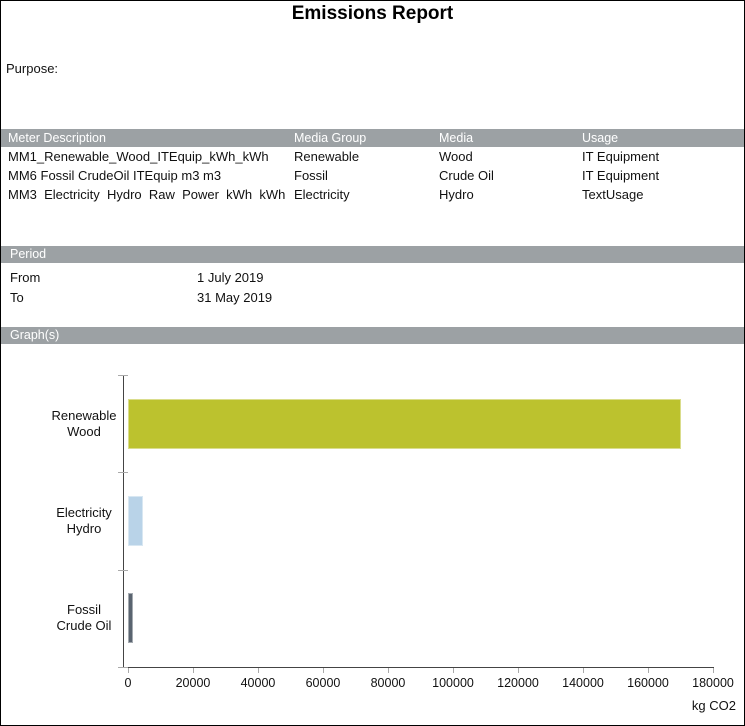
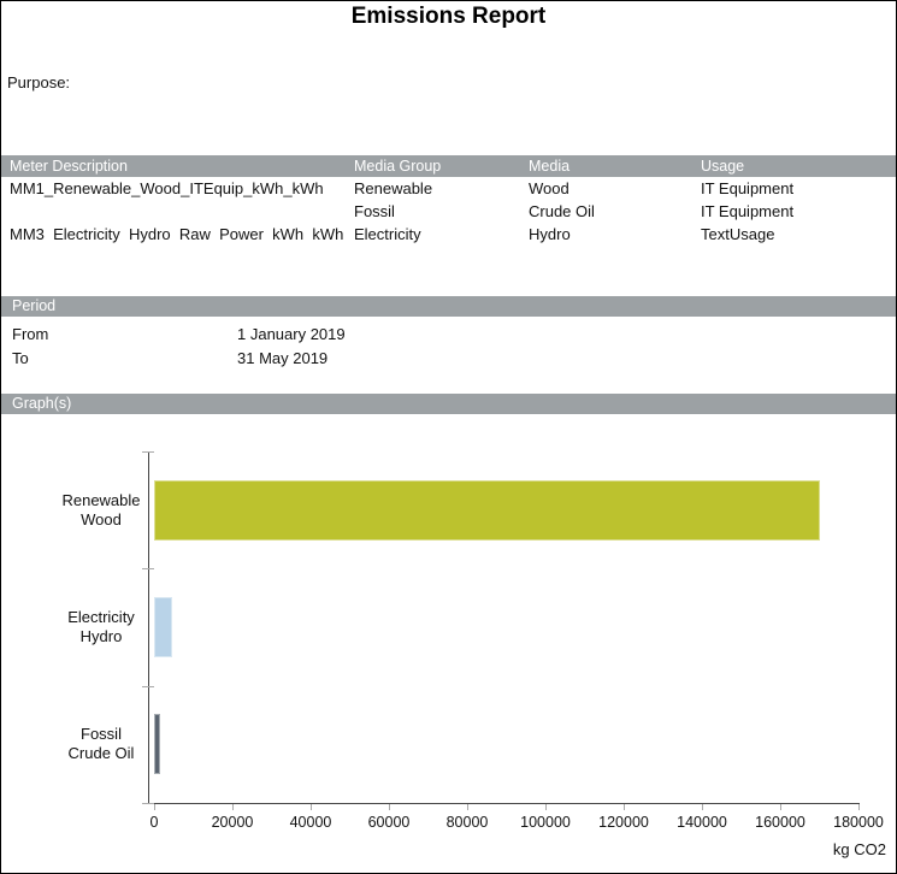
  Emissions Report
  Purpose:
  Meter Description
  Media Group
  Media
  Usage
  MM1_Renewable_Wood_ITEquip_kWh_kWh
  Renewable
  Wood
  IT Equipment
- MM6 Fossil CrudeOil ITEquip m3 m3
  Fossil
  Crude Oil
  IT Equipment
  MM3 Electricity Hydro Raw Power kWh kWh
  Electricity
  Hydro
  TextUsage
  Period
  From
- 1 July 2019
+ 1 January 2019
  To
  31 May 2019
  Graph(s)
  kg CO2
  Renewable
  Wood
  Electricity
  Hydro
  Fossil
  Crude Oil
  0
  20000
  40000
  60000
  80000
  100000
  120000
  140000
  160000
  180000
